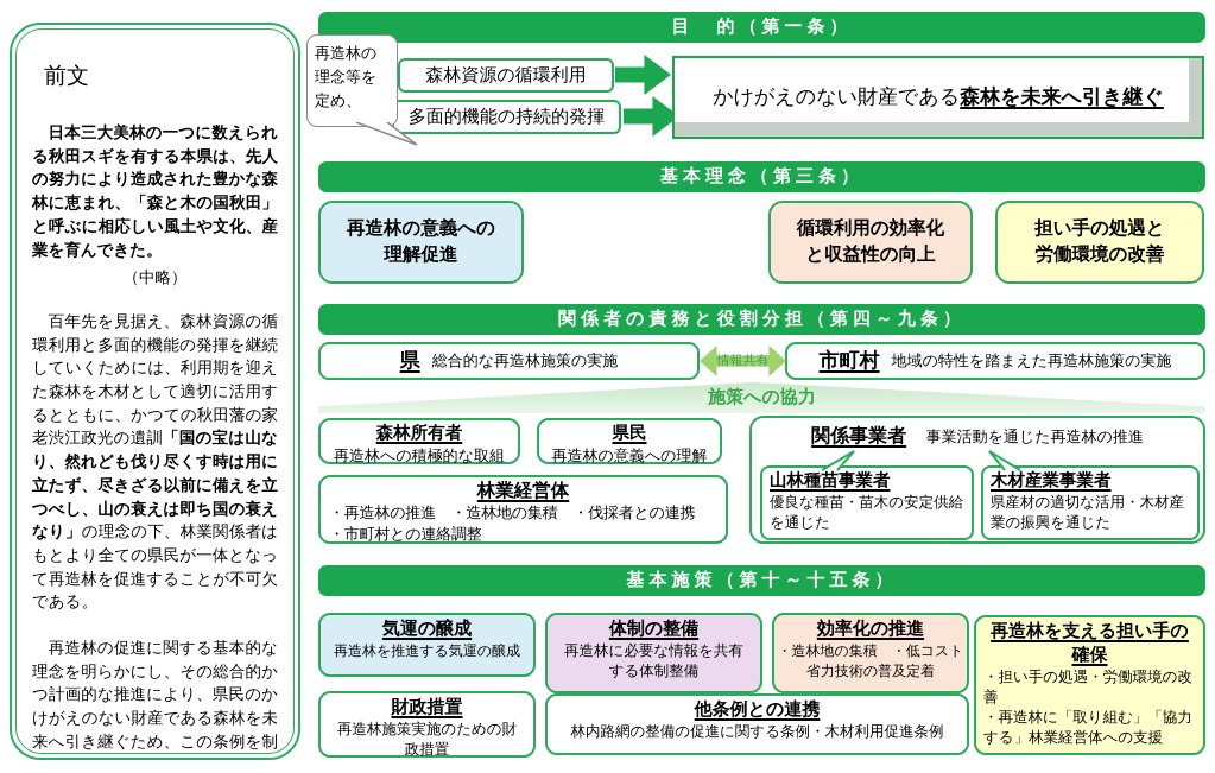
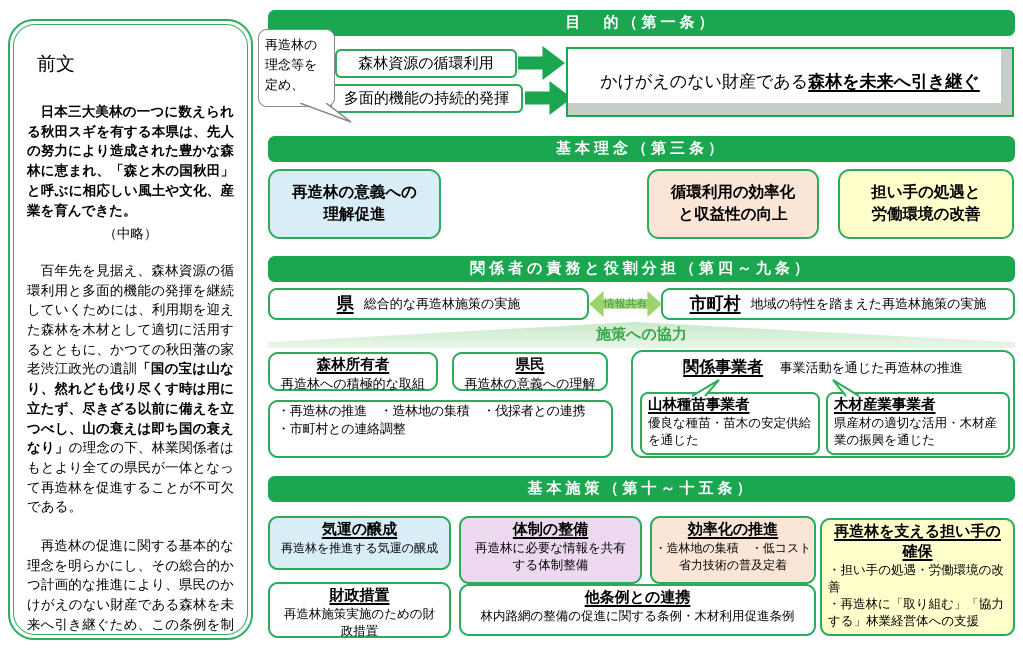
  前文
  日本三大美林の一つに数えられる秋田スギを有する本県は、先人の努力により造成された豊かな森林に恵まれ、「森と木の国秋田」と呼ぶに相応しい風土や文化、産業を育んできた。
  （中略）
  百年先を見据え、森林資源の循環利用と多面的機能の発揮を継続していくためには、利用期を迎えた森林を木材として適切に活用するとともに、かつての秋田藩の家老渋江政光の遺訓「国の宝は山なり、然れども伐り尽くす時は用に立たず、尽きざる以前に備えを立つべし、山の衰えは即ち国の衰えなり」の理念の下、林業関係者はもとより全ての県民が一体となって再造林を促進することが不可欠である。
  再造林の促進に関する基本的な理念を明らかにし、その総合的かつ計画的な推進により、県民のかけがえのない財産である森林を未来へ引き継ぐため、この条例を制
  目 的（第一条）
  再造林の理念等を定め、
  森林資源の循環利用
  多面的機能の持続的発揮
  かけがえのない財産である
  森林を未来へ引き継ぐ
  基本理念（第三条）
  再造林の意義への
  理解促進
  循環利用の効率化
  と収益性の向上
  担い手の処遇と
  労働環境の改善
  関係者の責務と役割分担（第四～九条）
  県
  総合的な再造林施策の実施
  情報共有
  市町村
  地域の特性を踏まえた再造林施策の実施
  施策への協力
  森林所有者
  再造林への積極的な取組
  県民
  再造林の意義への理解
- 林業経営体
  ・再造林の推進 ・造林地の集積 ・伐採者との連携
  ・市町村との連絡調整
  関係事業者 事業活動を通じた再造林の推進
  山林種苗事業者
  優良な種苗・苗木の安定供給を通じた
  木材産業事業者
  県産材の適切な活用・木材産業の振興を通じた
  基本施策（第十～十五条）
  気運の醸成
  再造林を推進する気運の醸成
  体制の整備
  再造林に必要な情報を共有
  する体制整備
  効率化の推進
  ・造林地の集積 ・低コスト
  省力技術の普及定着
  再造林を支える担い手の
  確保
  ・担い手の処遇・労働環境の改善
  ・再造林に「取り組む」「協力する」林業経営体への支援
  財政措置
  再造林施策実施のための財
  政措置
  他条例との連携
  林内路網の整備の促進に関する条例・木材利用促進条例
